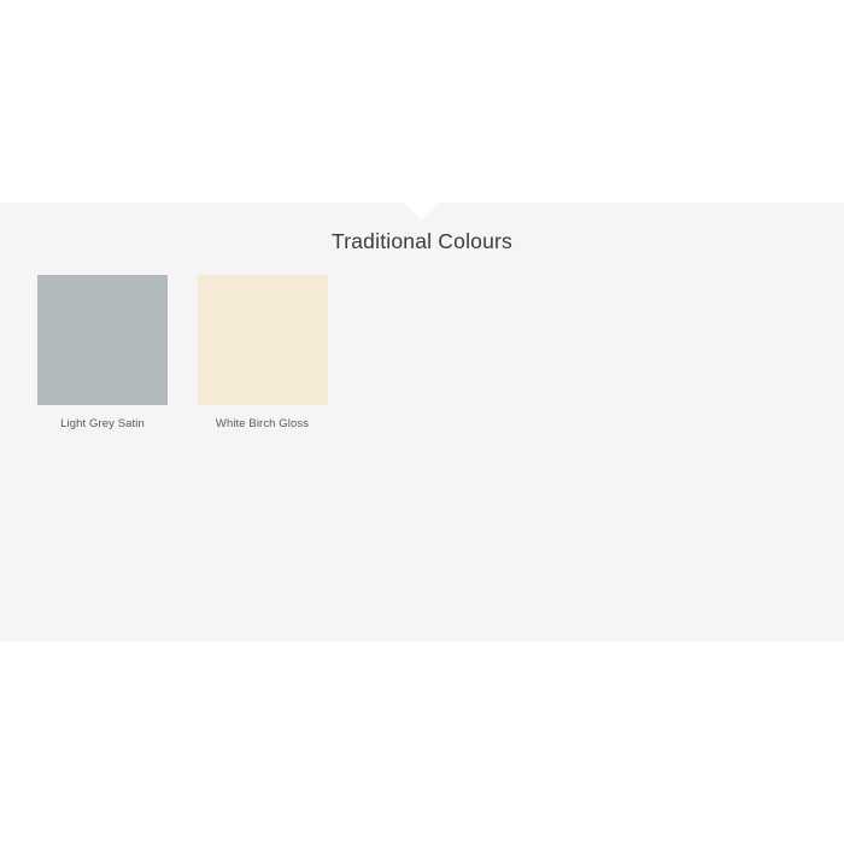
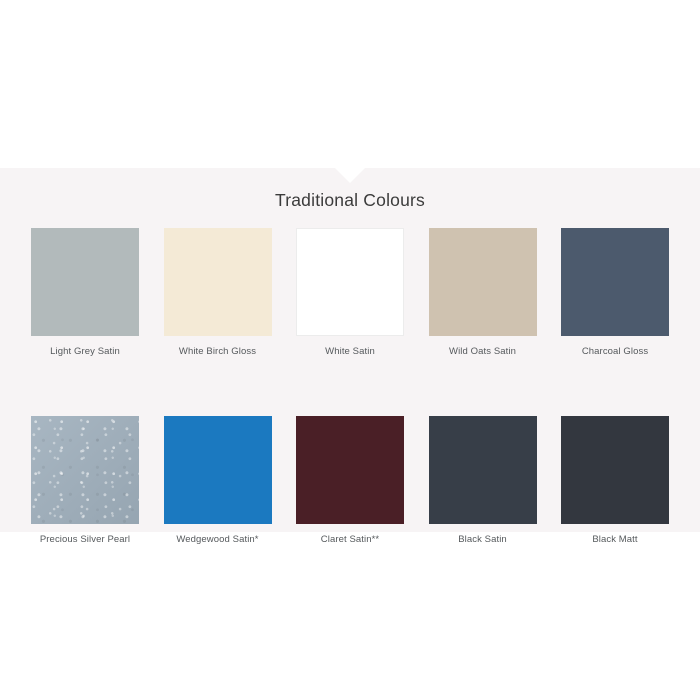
  Traditional Colours
  Light Grey Satin
  White Birch Gloss
+ White Satin
+ Wild Oats Satin
+ Charcoal Gloss
+ Precious Silver Pearl
+ Wedgewood Satin*
+ Claret Satin**
+ Black Satin
+ Black Matt
